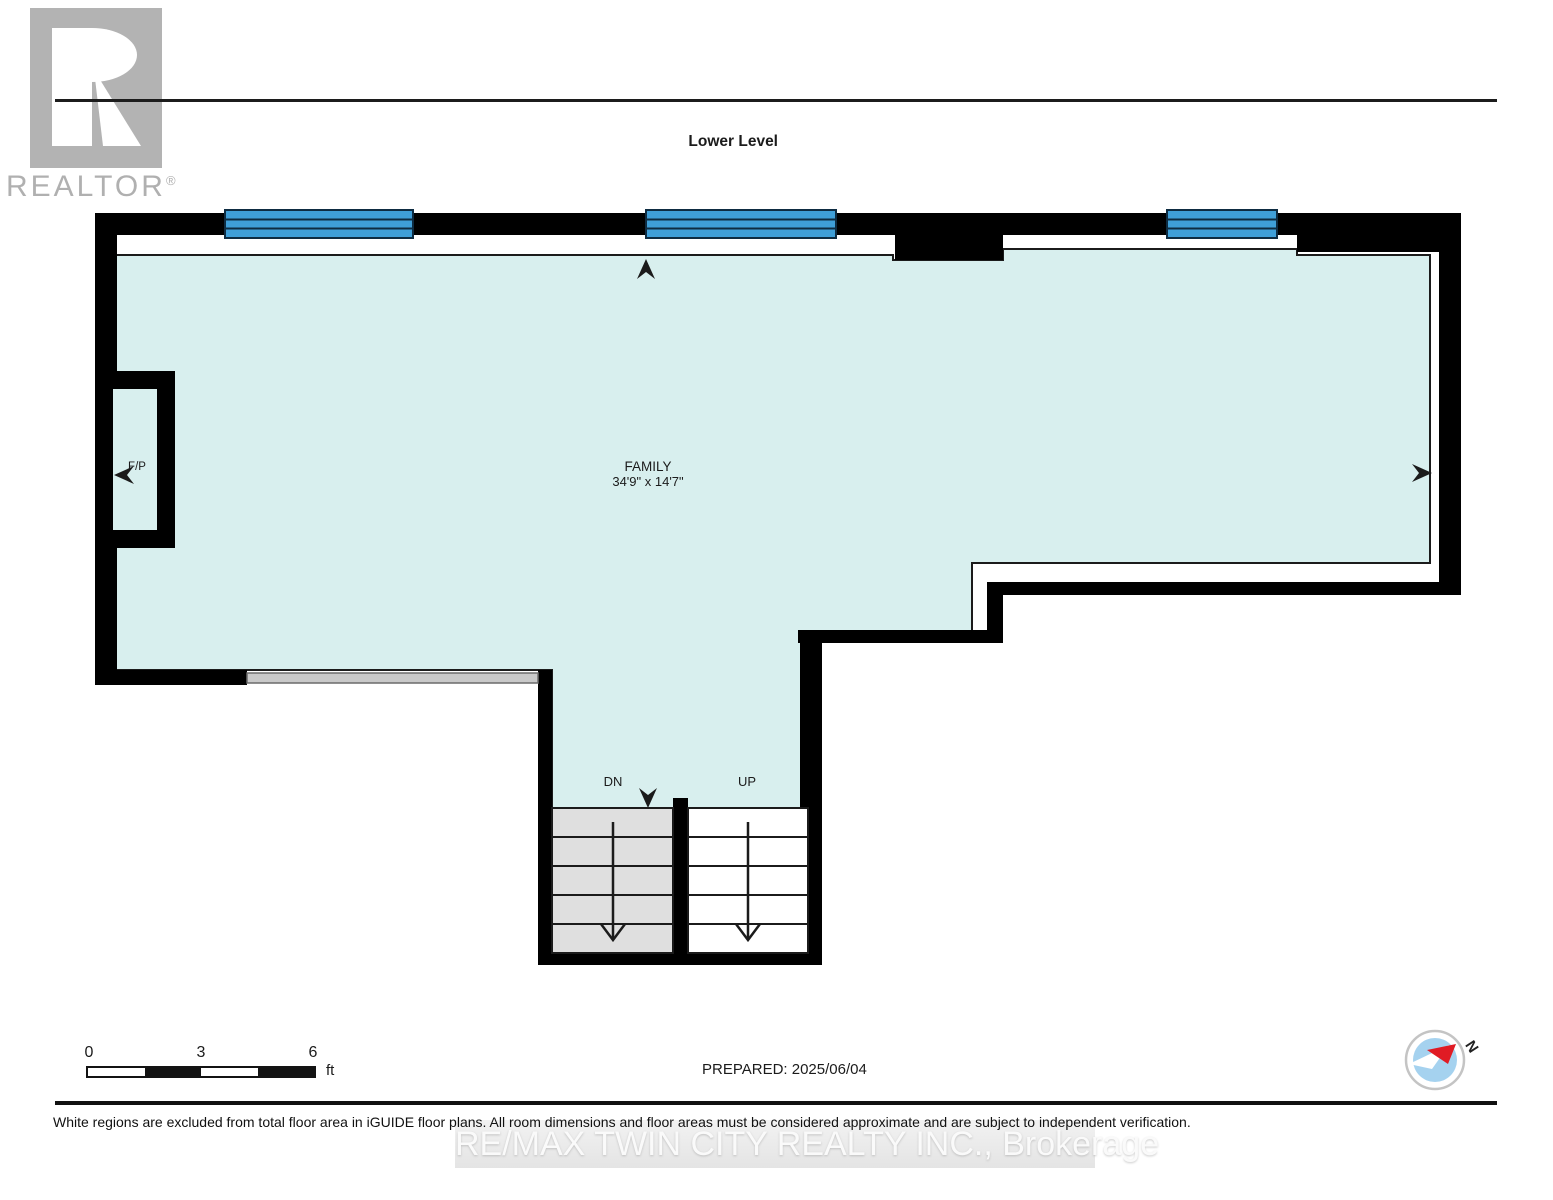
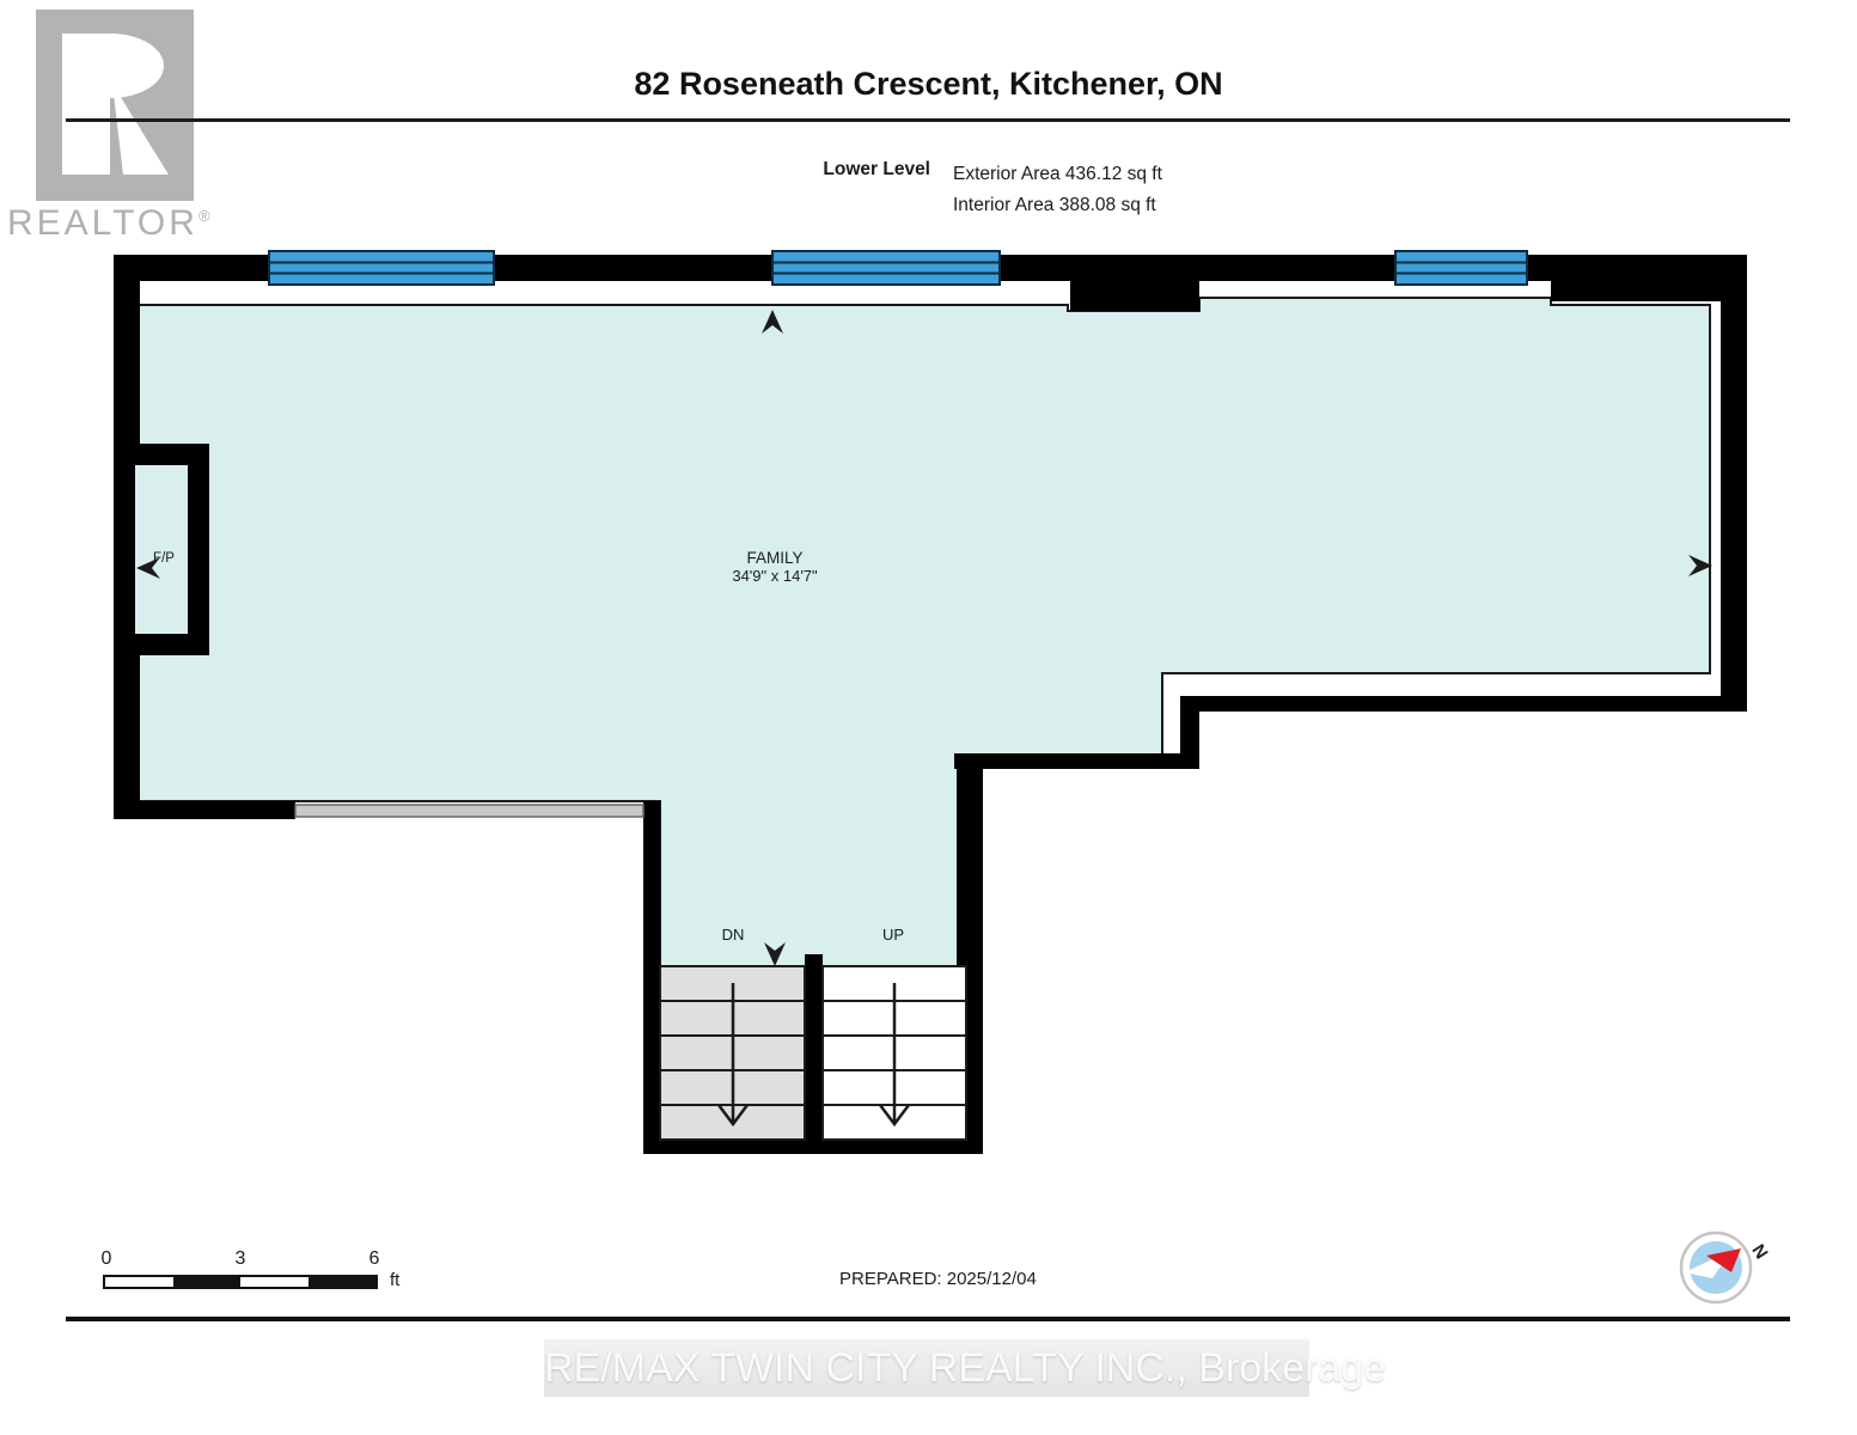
  FAMILY
  34'9" x 14'7"
  F/P
  DN
  UP
+ 82 Roseneath Crescent, Kitchener, ON
  Lower Level
+ Exterior Area 436.12 sq ft
+ Interior Area 388.08 sq ft
  REALTOR®
  0
  3
  6
  ft
- PREPARED: 2025/06/04
+ PREPARED: 2025/12/04
  RE/MAX TWIN CITY REALTY INC., Brokerage
- White regions are excluded from total floor area in iGUIDE floor plans. All room dimensions and floor areas must be considered approximate and are subject to independent verification.
